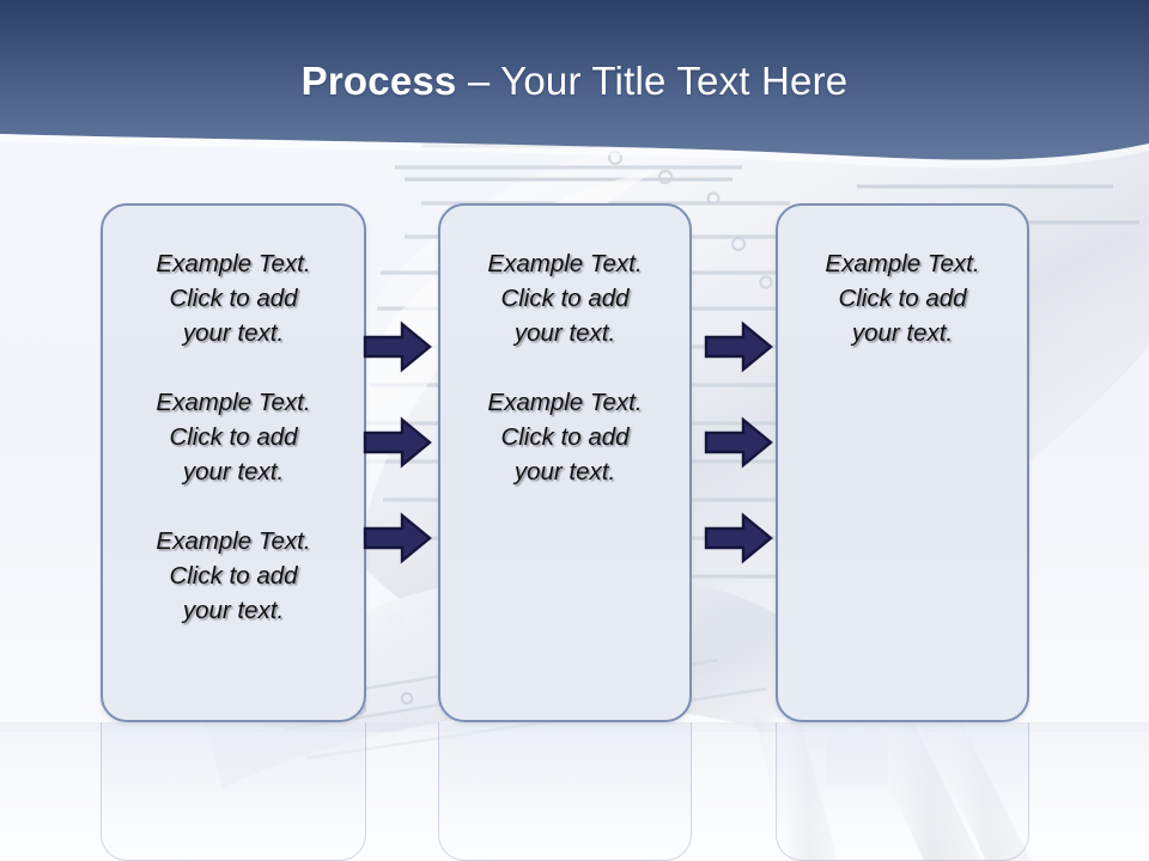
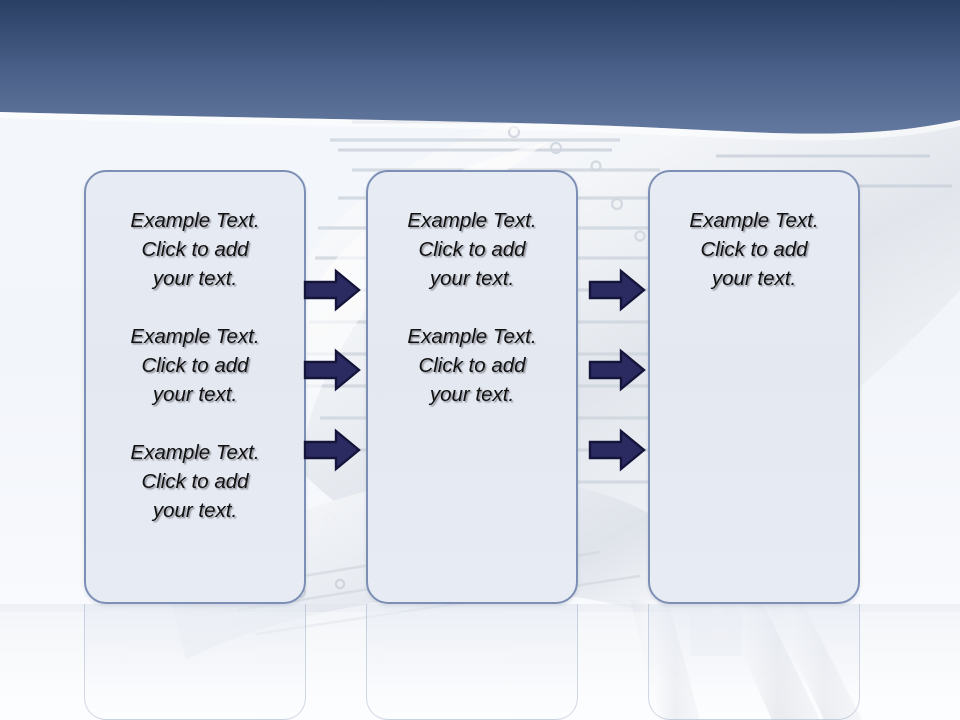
- Process – Your Title Text Here
  Example Text.
  Click to add
  your text.
  Example Text.
  Click to add
  your text.
  Example Text.
  Click to add
  your text.
  Example Text.
  Click to add
  your text.
  Example Text.
  Click to add
  your text.
  Example Text.
  Click to add
  your text.
